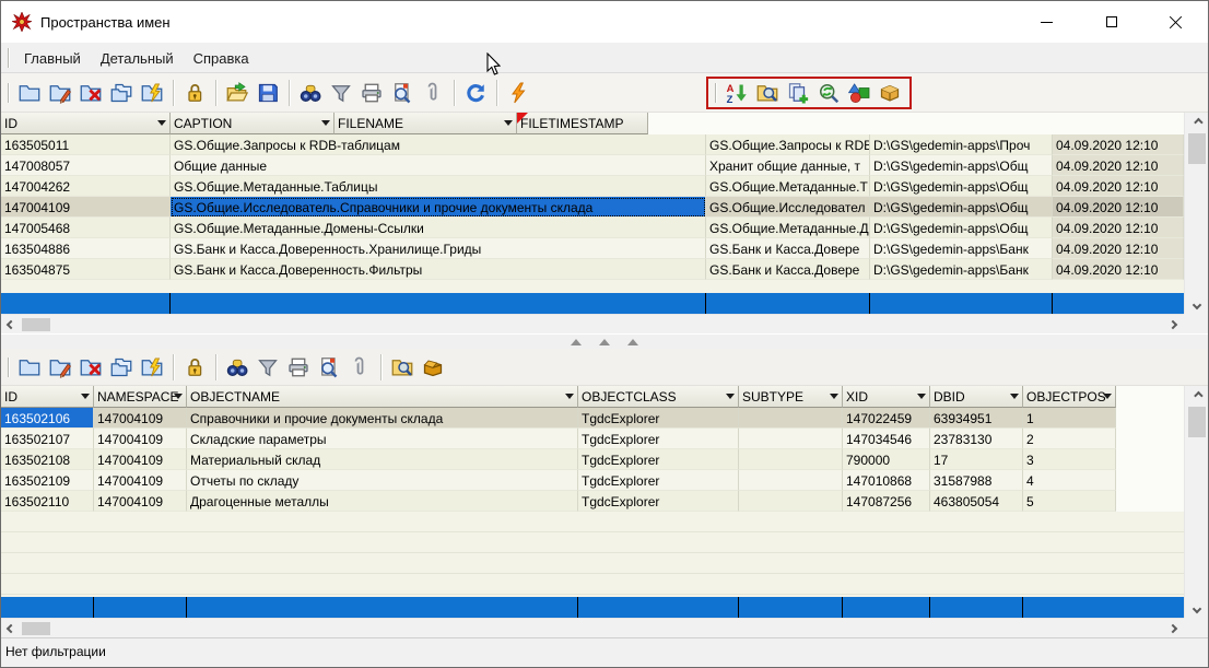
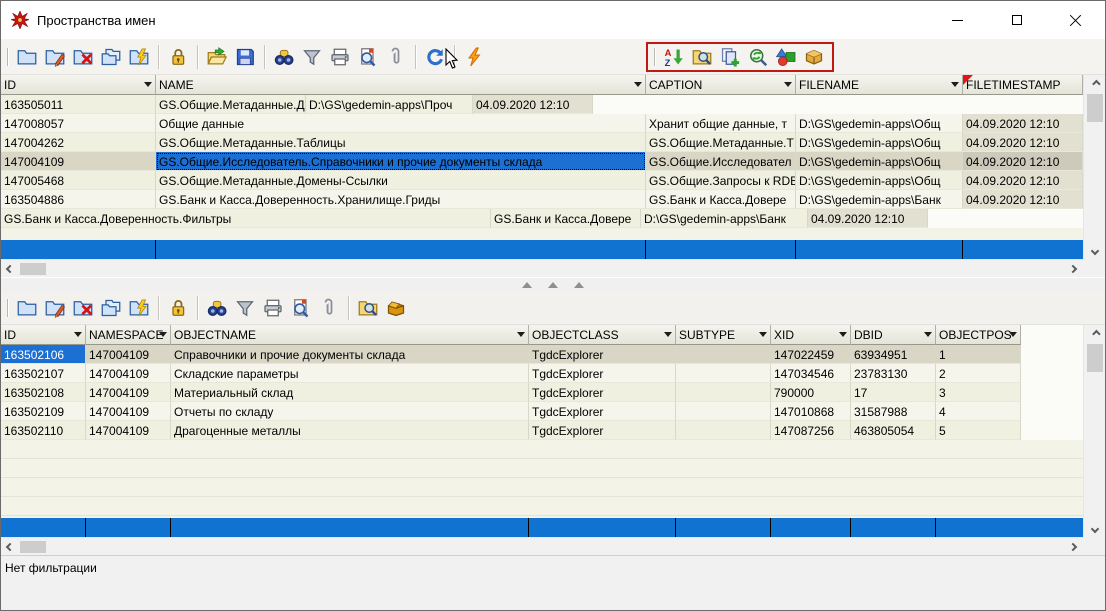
  Пространства имен
- Главный
- Детальный
- Справка
  A
  Z
  ID
+ NAME
  CAPTION
  FILENAME
  FILETIMESTAMP
  163505011
- GS.Общие.Запросы к RDB-таблицам
- GS.Общие.Запросы к RDB
+ GS.Общие.Метаданные.Д
  D:\GS\gedemin-apps\Проч
  04.09.2020 12:10
  147008057
  Общие данные
  Хранит общие данные, т
  D:\GS\gedemin-apps\Общ
  04.09.2020 12:10
  147004262
  GS.Общие.Метаданные.Таблицы
  GS.Общие.Метаданные.Т
  D:\GS\gedemin-apps\Общ
  04.09.2020 12:10
  147004109
  GS.Общие.Исследователь.Справочники и прочие документы склада
  GS.Общие.Исследовател
  D:\GS\gedemin-apps\Общ
  04.09.2020 12:10
  147005468
  GS.Общие.Метаданные.Домены-Ссылки
- GS.Общие.Метаданные.Д
+ GS.Общие.Запросы к RDB
  D:\GS\gedemin-apps\Общ
  04.09.2020 12:10
  163504886
  GS.Банк и Касса.Доверенность.Хранилище.Гриды
  GS.Банк и Касса.Довере
  D:\GS\gedemin-apps\Банк
  04.09.2020 12:10
- 163504875
  GS.Банк и Касса.Доверенность.Фильтры
  GS.Банк и Касса.Довере
  D:\GS\gedemin-apps\Банк
  04.09.2020 12:10
  ID
  NAMESPACE
  OBJECTNAME
  OBJECTCLASS
  SUBTYPE
  XID
  DBID
  OBJECTPOS
  163502106
  147004109
  Справочники и прочие документы склада
  TgdcExplorer
  147022459
  63934951
  1
  163502107
  147004109
  Складские параметры
  TgdcExplorer
  147034546
  23783130
  2
  163502108
  147004109
  Материальный склад
  TgdcExplorer
  790000
  17
  3
  163502109
  147004109
  Отчеты по складу
  TgdcExplorer
  147010868
  31587988
  4
  163502110
  147004109
  Драгоценные металлы
  TgdcExplorer
  147087256
  463805054
  5
  Нет фильтрации
